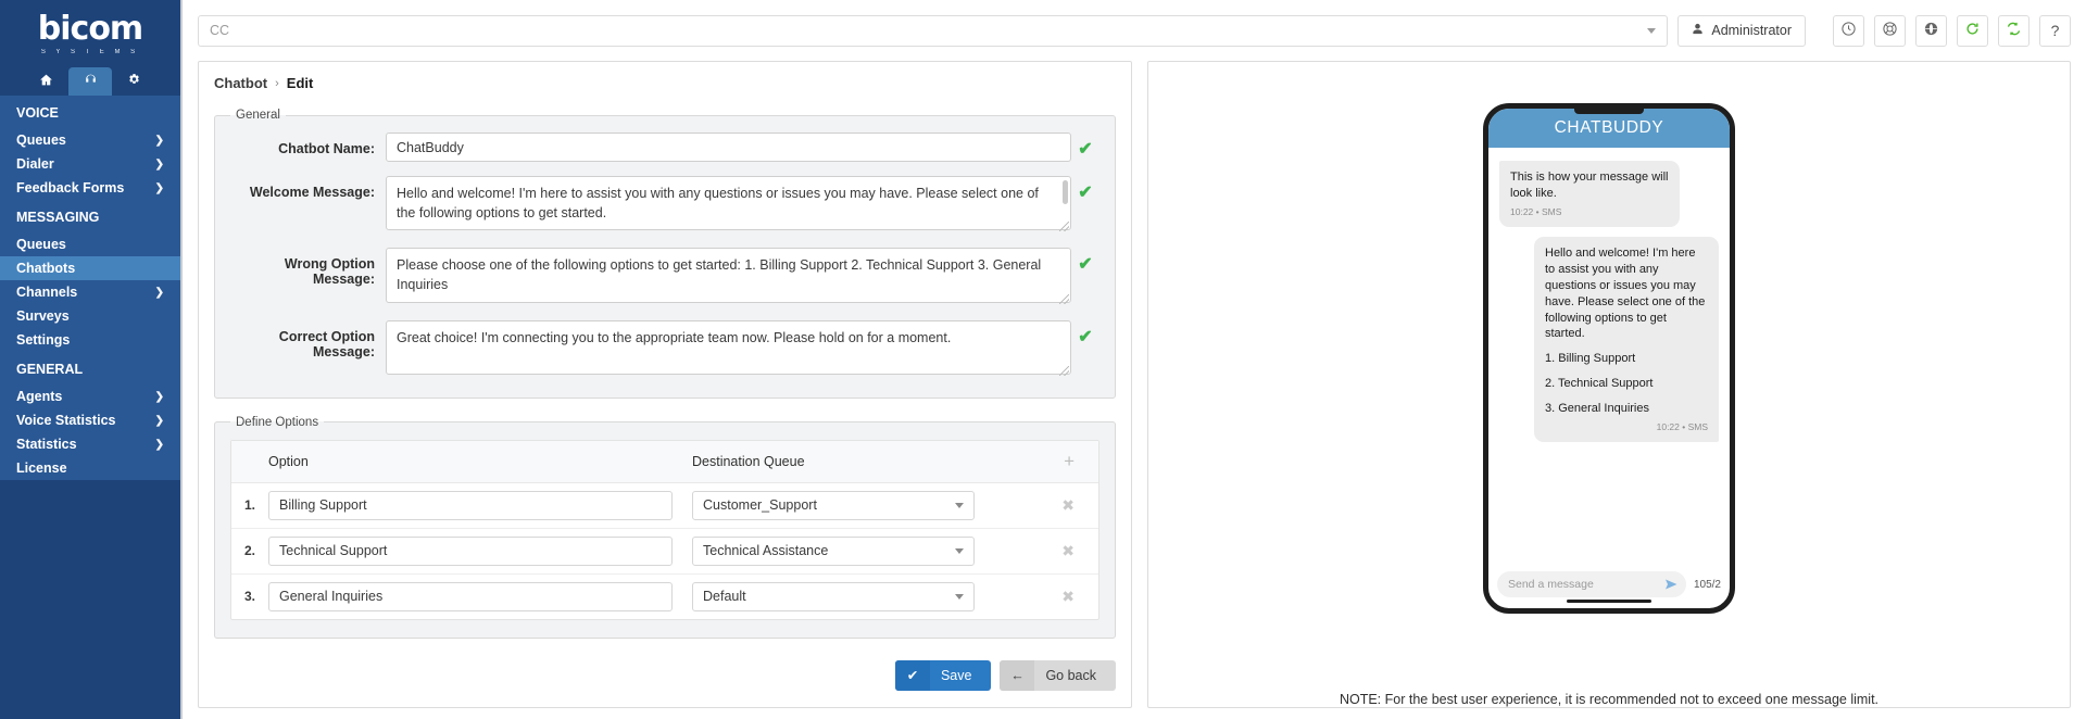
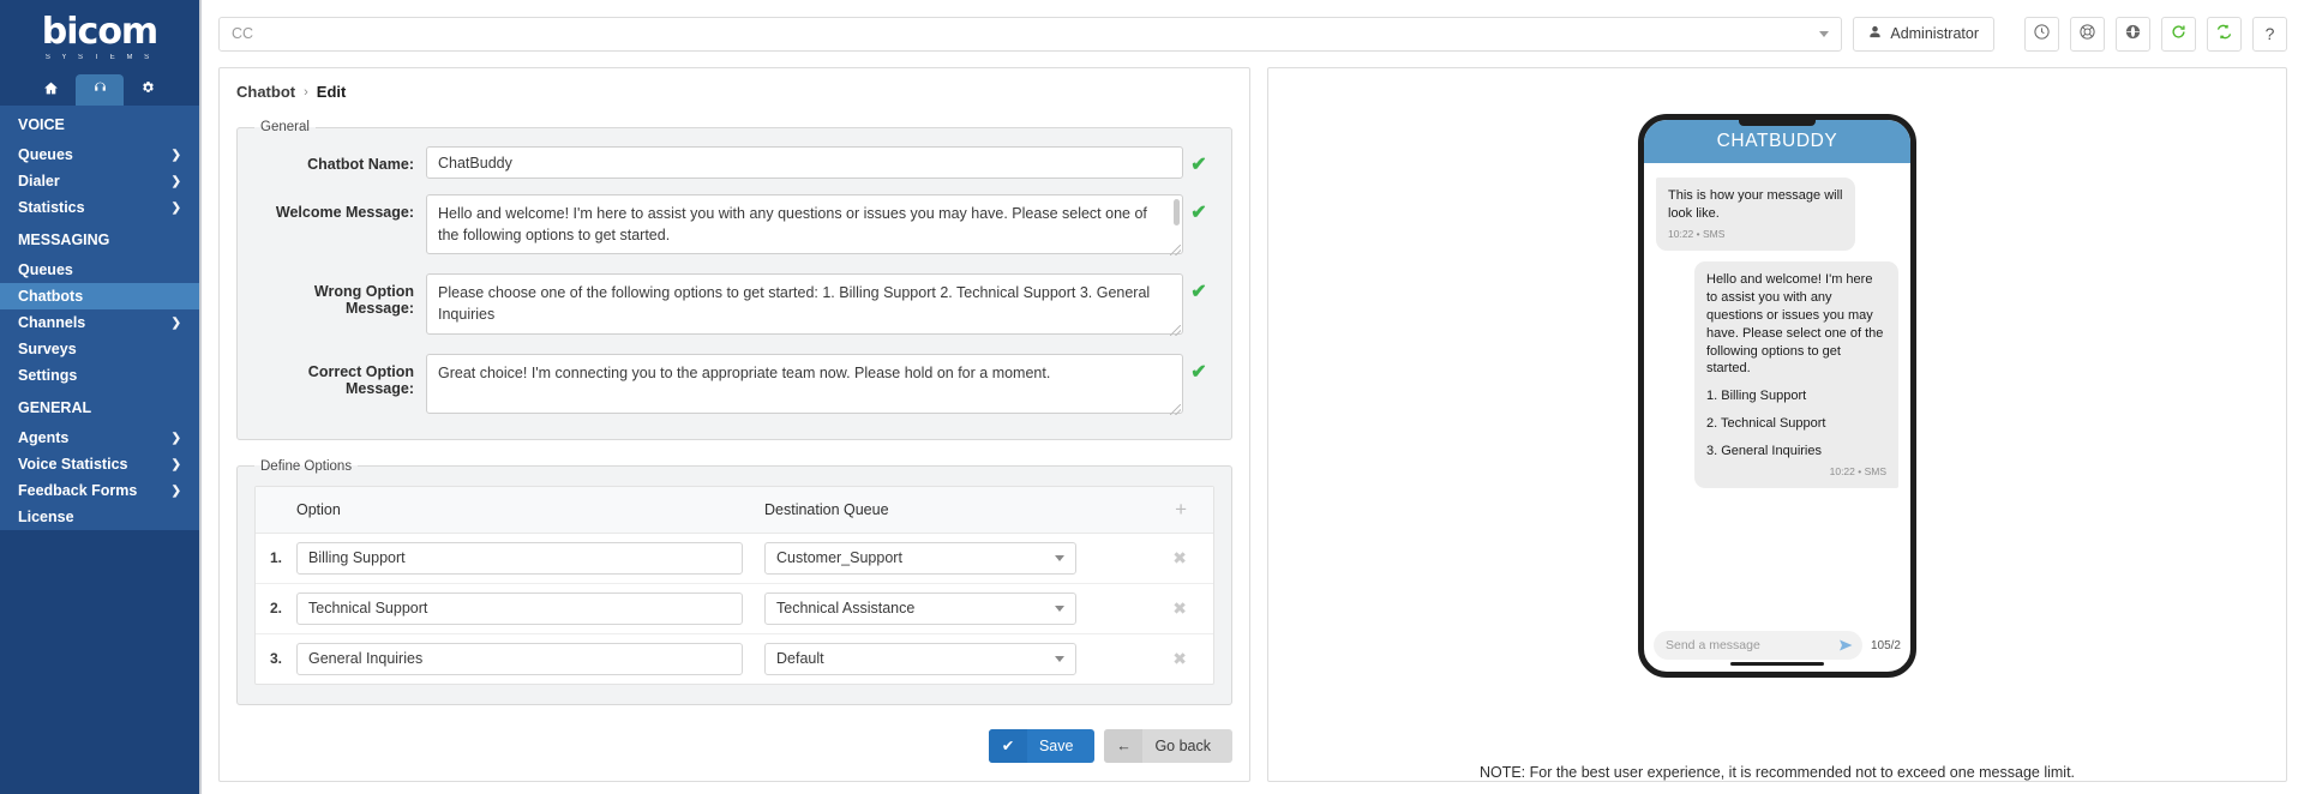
  bicom
  VOICE
  Queues
  ❯
  Dialer
  ❯
- Feedback Forms
+ Statistics
  ❯
  MESSAGING
  Queues
  Chatbots
  Channels
  ❯
  Surveys
  Settings
  GENERAL
  Agents
  ❯
  Voice Statistics
  ❯
- Statistics
+ Feedback Forms
  ❯
  License
  CC
  Administrator
  ?
  Chatbot
  ›
  Edit
  General
  Chatbot Name:
  ChatBuddy
  ✔
  Welcome Message:
  ✔
  Wrong Option Message:
  ✔
  Correct Option Message:
  Great choice! I'm connecting you to the appropriate team now. Please hold on for a moment.
  ✔
  Define Options
  Option
  Destination Queue
  +
  1.
  Billing Support
  Customer_Support
  ✖
  2.
  Technical Support
  Technical Assistance
  ✖
  3.
  General Inquiries
  Default
  ✖
  ✔
  Save
  ←
  Go back
  CHATBUDDY
  This is how your message will look like.
  10:22 • SMS
  Hello and welcome! I'm here to assist you with any questions or issues you may have. Please select one of the following options to get started.
  1. Billing Support
  2. Technical Support
  3. General Inquiries
  10:22 • SMS
  Send a message
  105/2
  NOTE: For the best user experience, it is recommended not to exceed one message limit.
